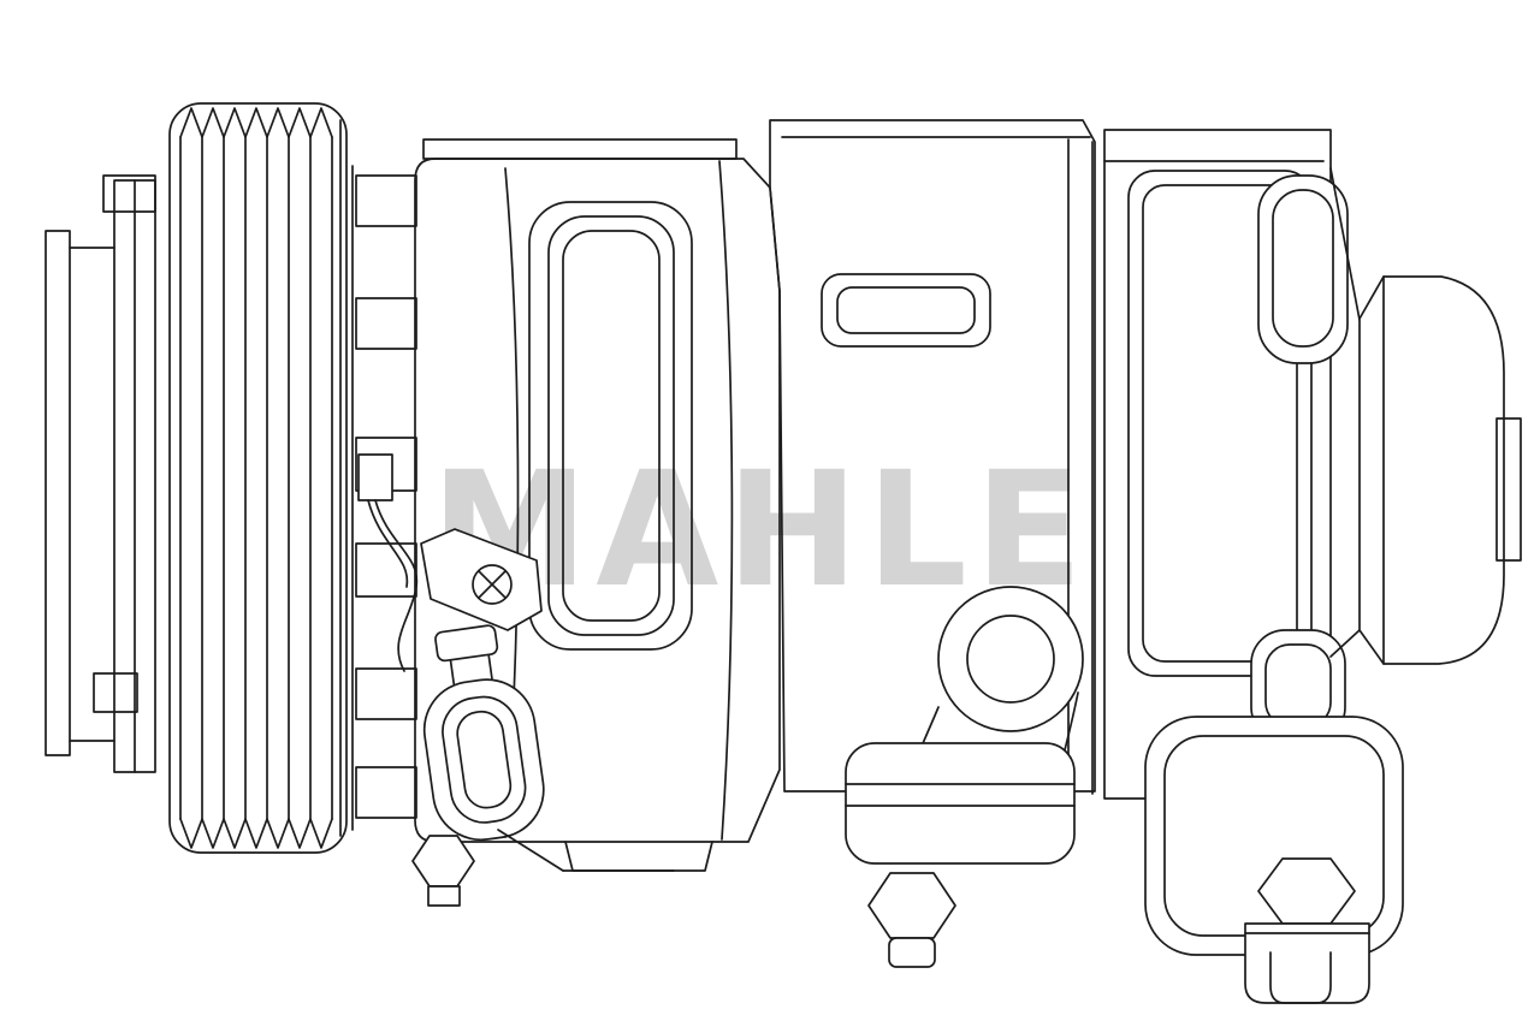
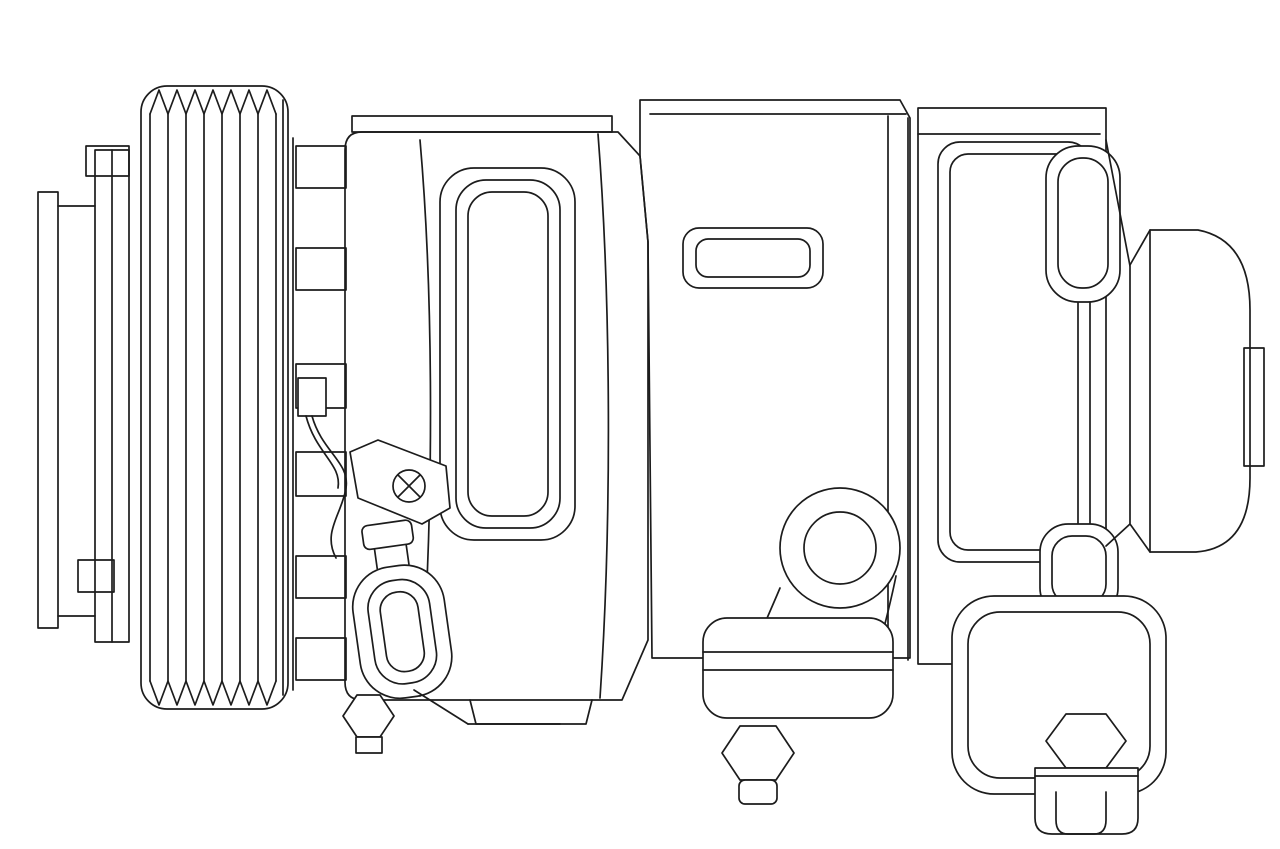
- MAHLE
